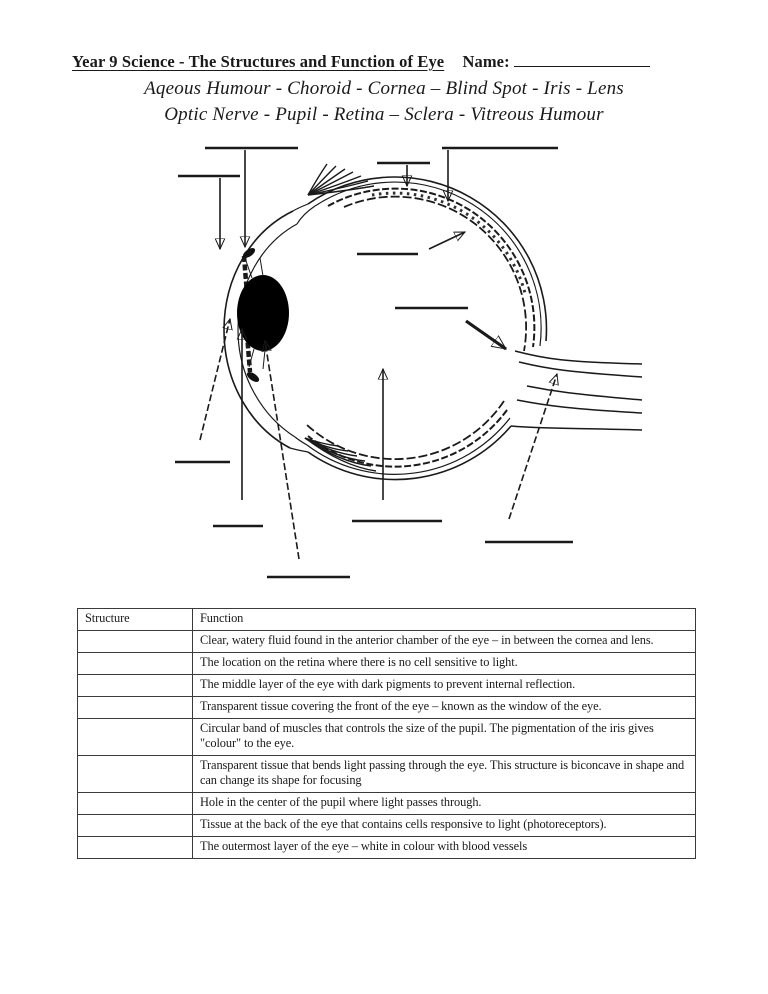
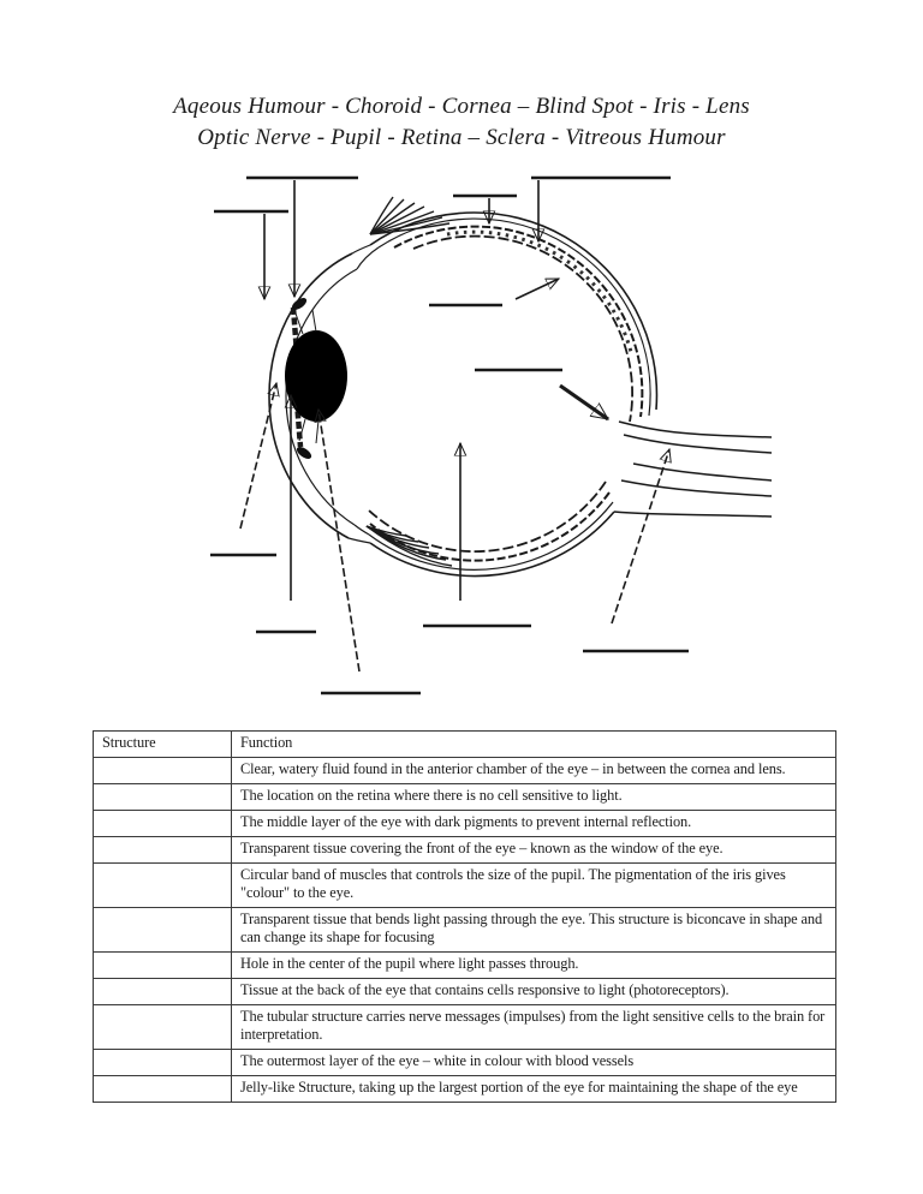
- Year 9 Science - The Structures and Function of Eye Name:
  Aqeous Humour - Choroid - Cornea – Blind Spot - Iris - Lens
  Optic Nerve - Pupil - Retina – Sclera - Vitreous Humour
  Structure	Function
  	Clear, watery fluid found in the anterior chamber of the eye – in between the cornea and lens.
  	The location on the retina where there is no cell sensitive to light.
  	The middle layer of the eye with dark pigments to prevent internal reflection.
  	Transparent tissue covering the front of the eye – known as the window of the eye.
  	Circular band of muscles that controls the size of the pupil. The pigmentation of the iris gives "colour" to the eye.
  	Transparent tissue that bends light passing through the eye. This structure is biconcave in shape and can change its shape for focusing
  	Hole in the center of the pupil where light passes through.
  	Tissue at the back of the eye that contains cells responsive to light (photoreceptors).
+ 	The tubular structure carries nerve messages (impulses) from the light sensitive cells to the brain for interpretation.
  	The outermost layer of the eye – white in colour with blood vessels
+ 	Jelly-like Structure, taking up the largest portion of the eye for maintaining the shape of the eye
